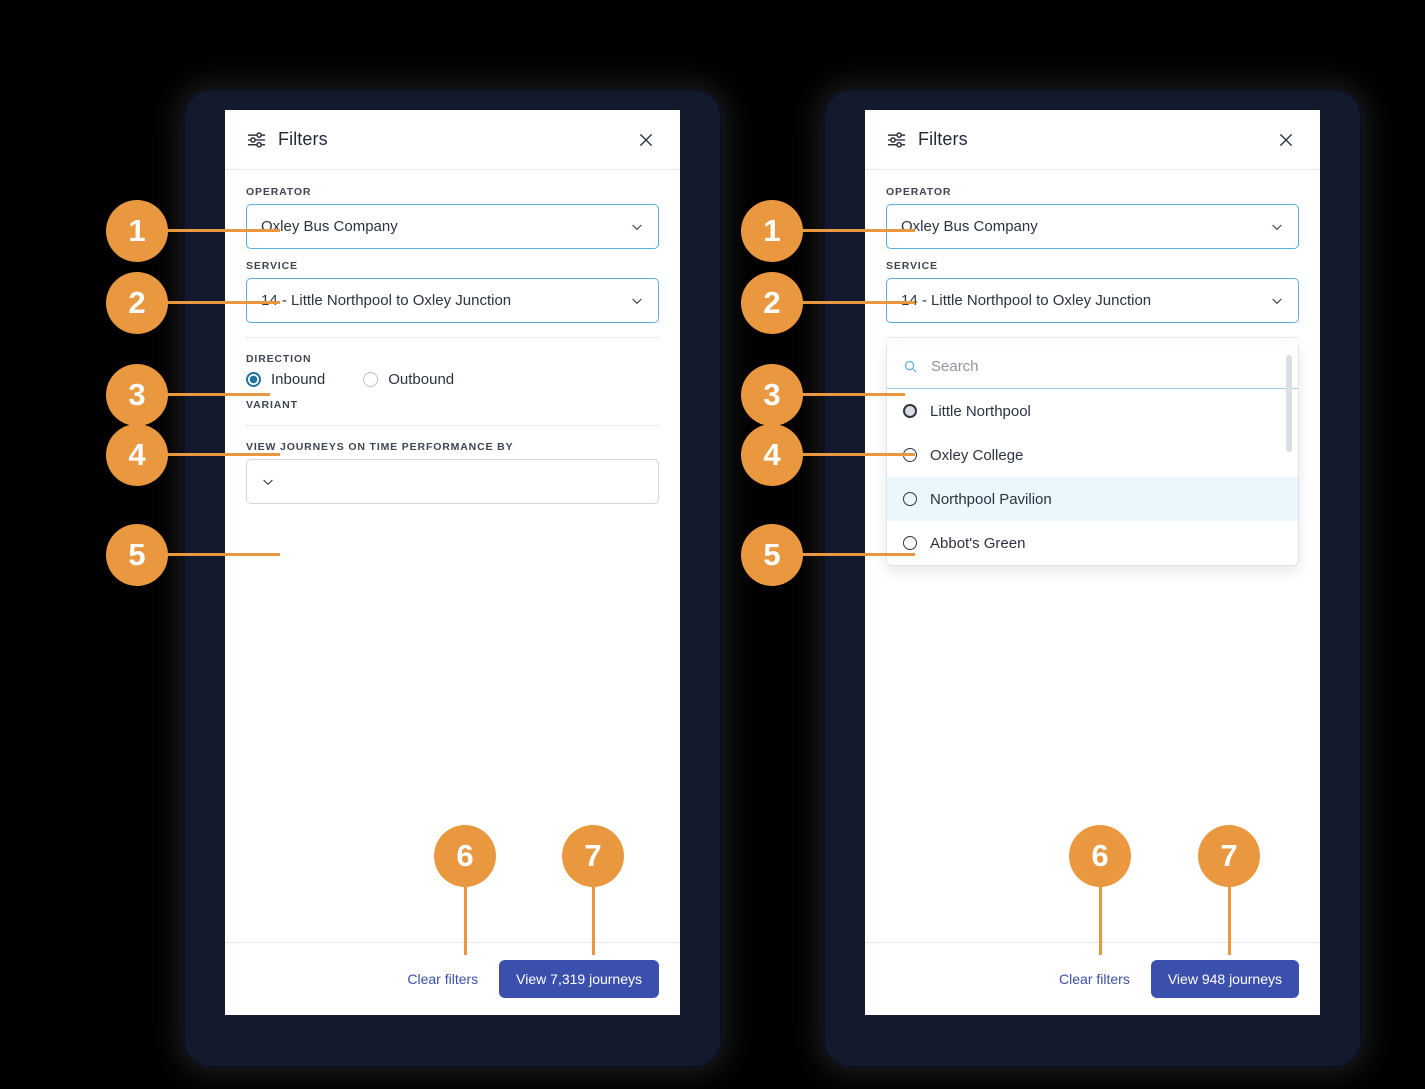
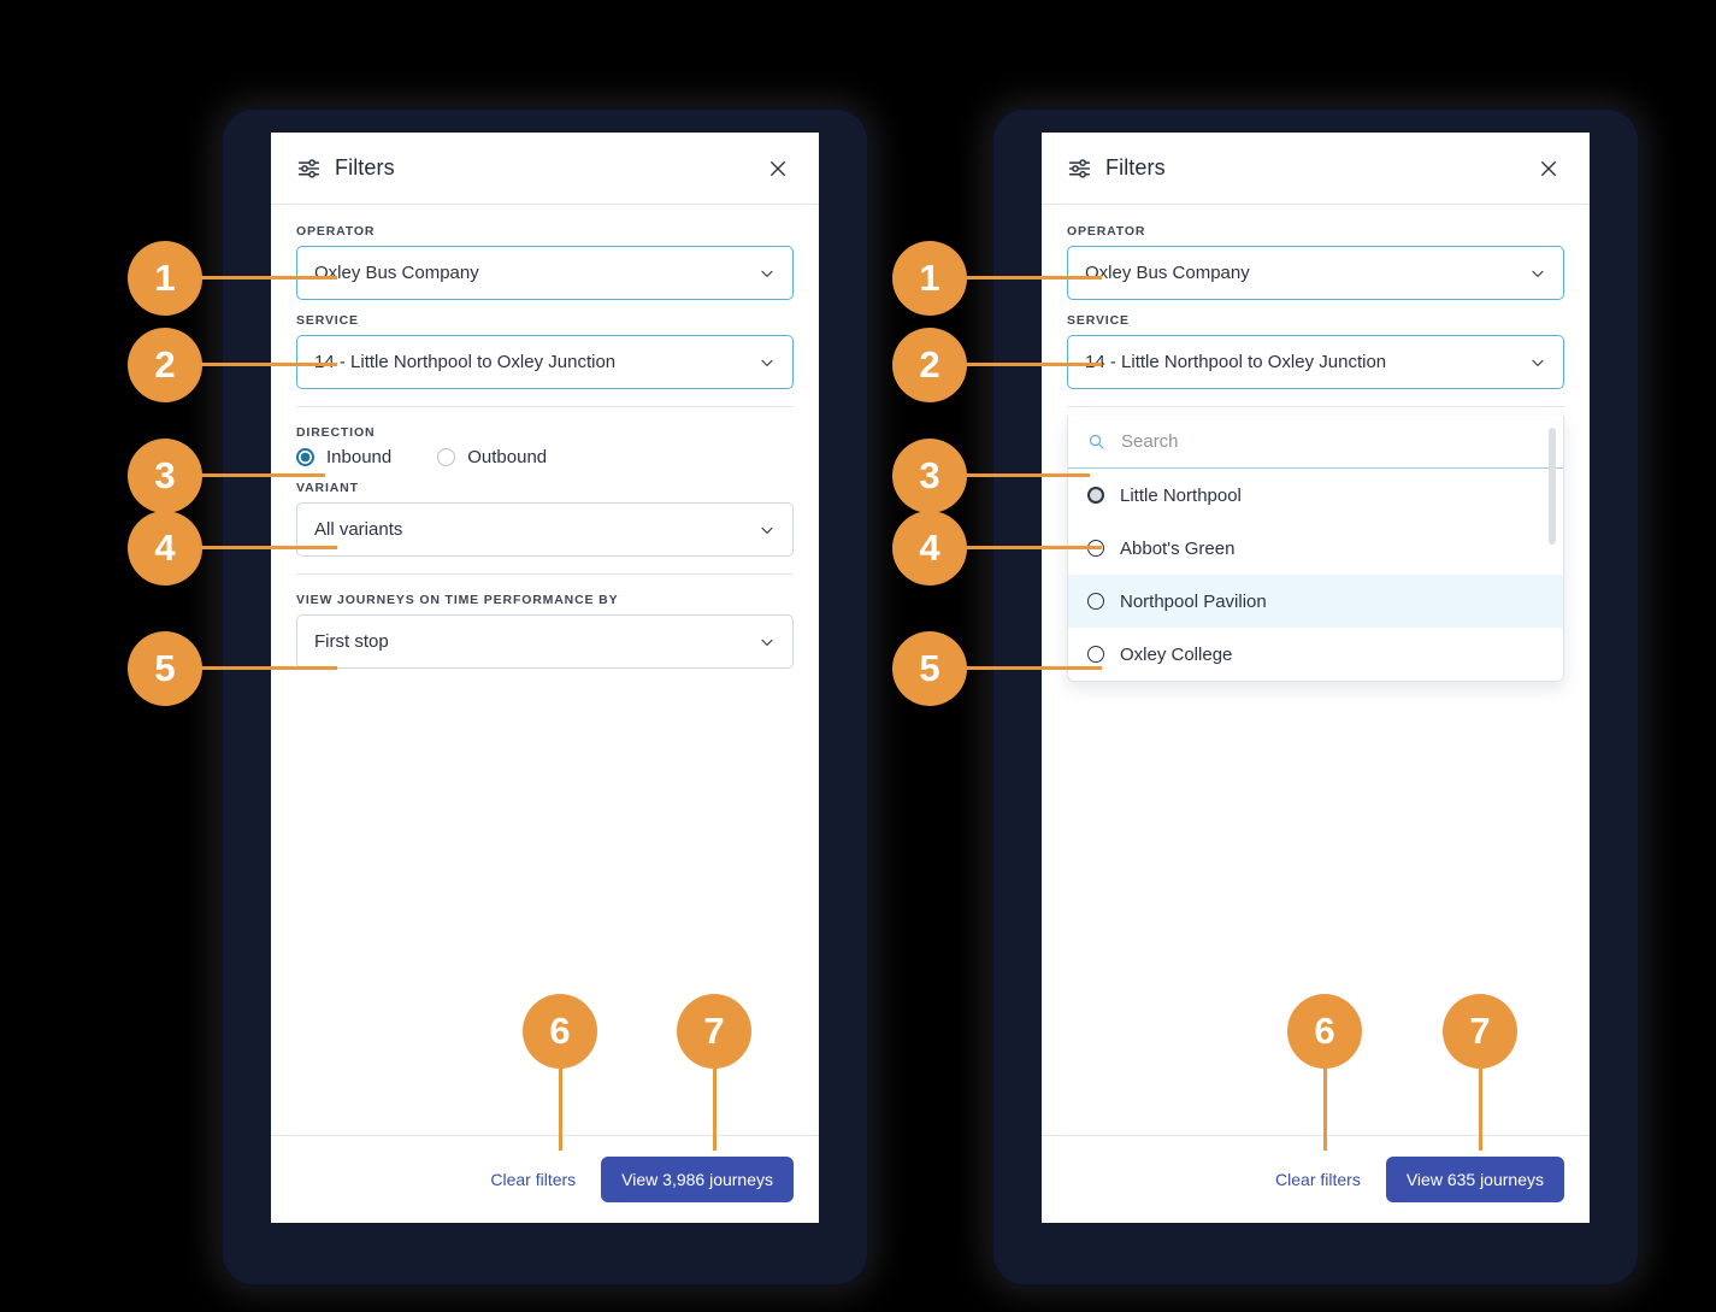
  Filters
  OPERATOR
  Oxley Bus Company
  SERVICE
  - Little Northpool to Oxley Junction
  DIRECTION
  Inbound
  Outbound
  VARIANT
+ All variants
  VIEW JOURNEYS ON TIME PERFORMANCE BY
+ First stop
  Clear filters
- View 7,319 journeys
+ View 3,986 journeys
  Filters
  OPERATOR
  Oxley Bus Company
  SERVICE
  - Little Northpool to Oxley Junction
  Search
  Little Northpool
- Oxley College
+ Abbot's Green
  Northpool Pavilion
- Abbot's Green
+ Oxley College
  Clear filters
- View 948 journeys
+ View 635 journeys
  1
  2
  3
  4
  5
  6
  7
  1
  2
  3
  4
  5
  6
  7
